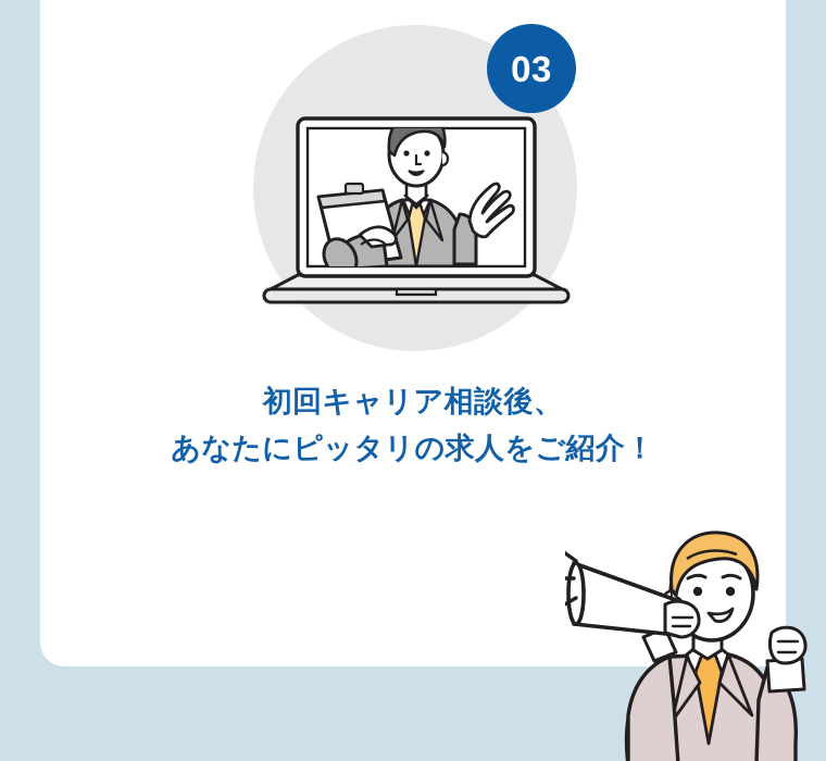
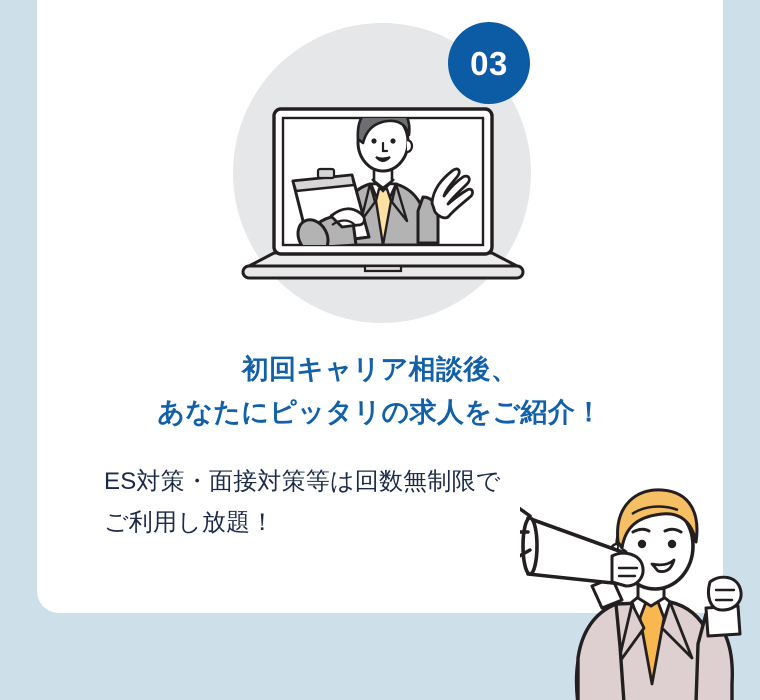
  03
  初回キャリア相談後、
  あなたにピッタリの求人をご紹介！
+ ES対策・面接対策等は回数無制限で
+ ご利用し放題！
